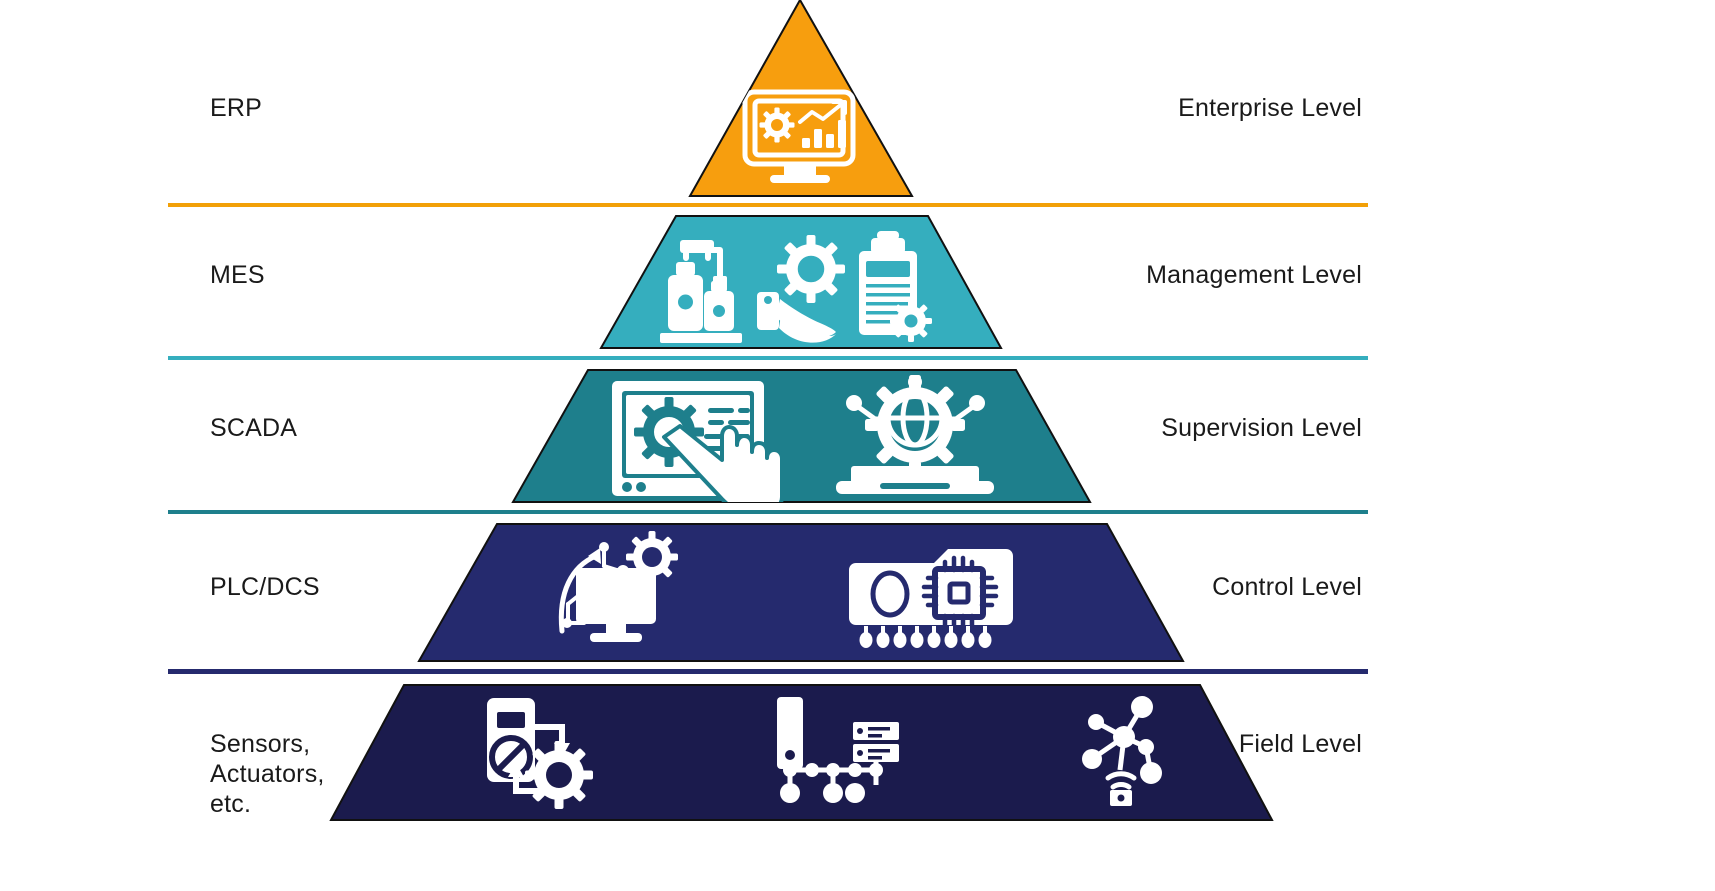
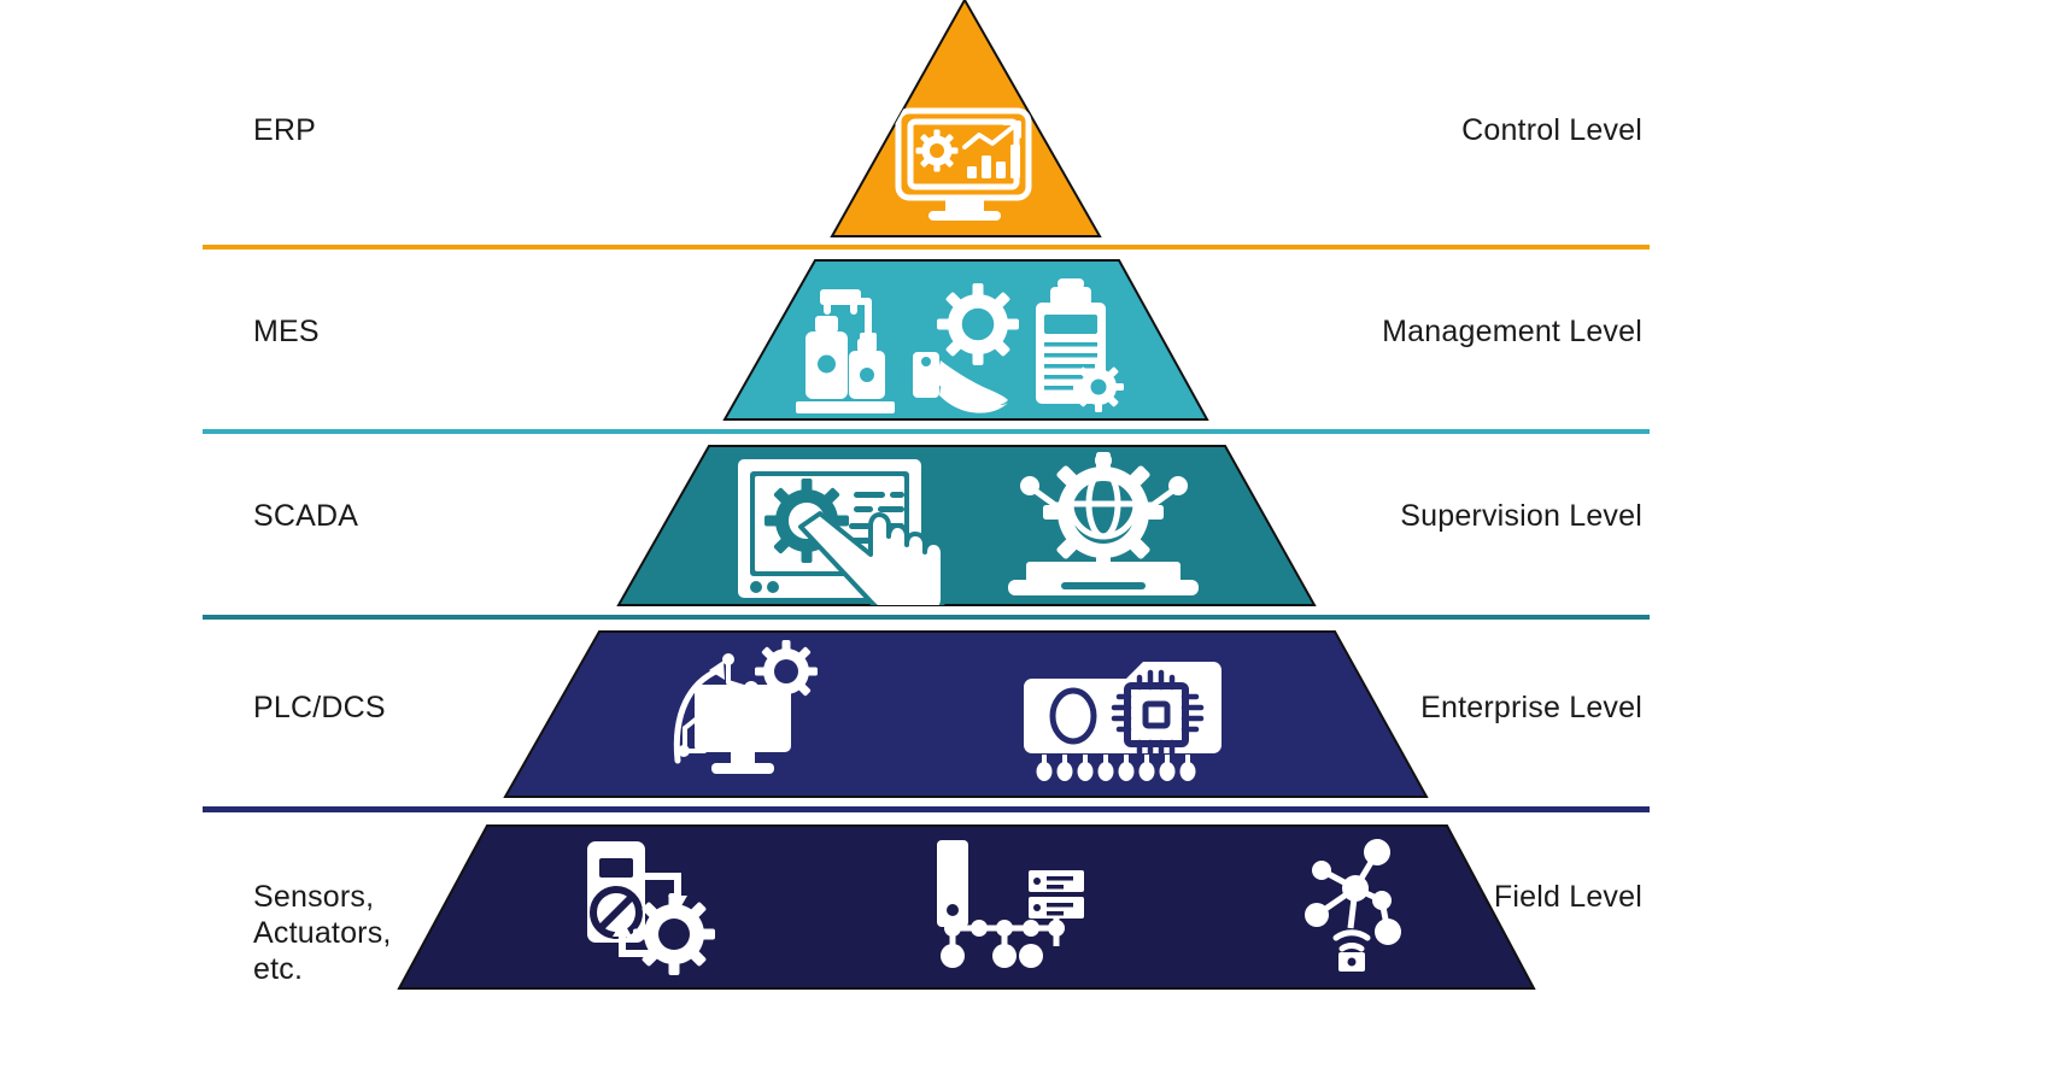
  ERP
  MES
  SCADA
  PLC/DCS
  Sensors,
  Actuators,
  etc.
- Enterprise Level
+ Control Level
  Management Level
  Supervision Level
- Control Level
+ Enterprise Level
  Field Level
